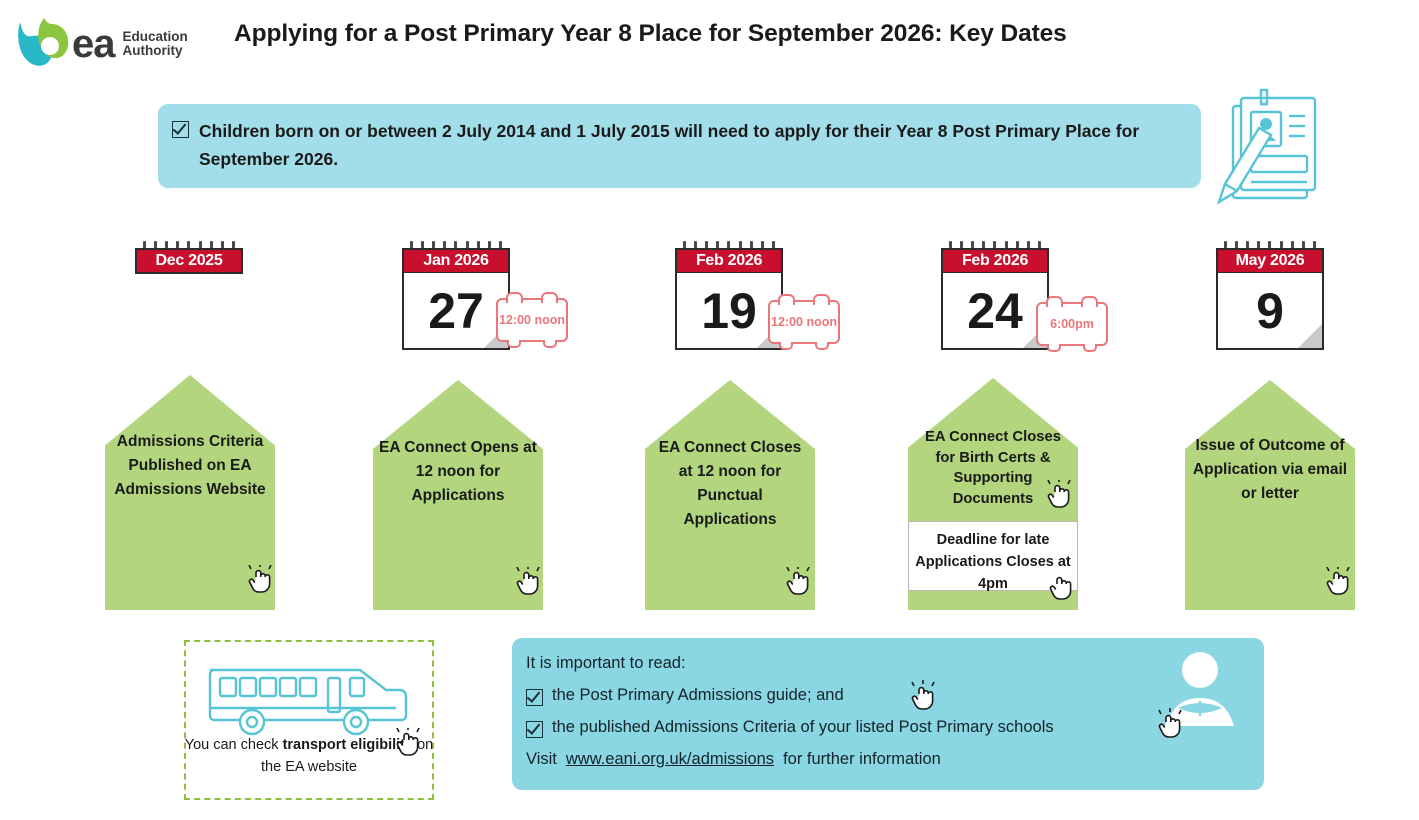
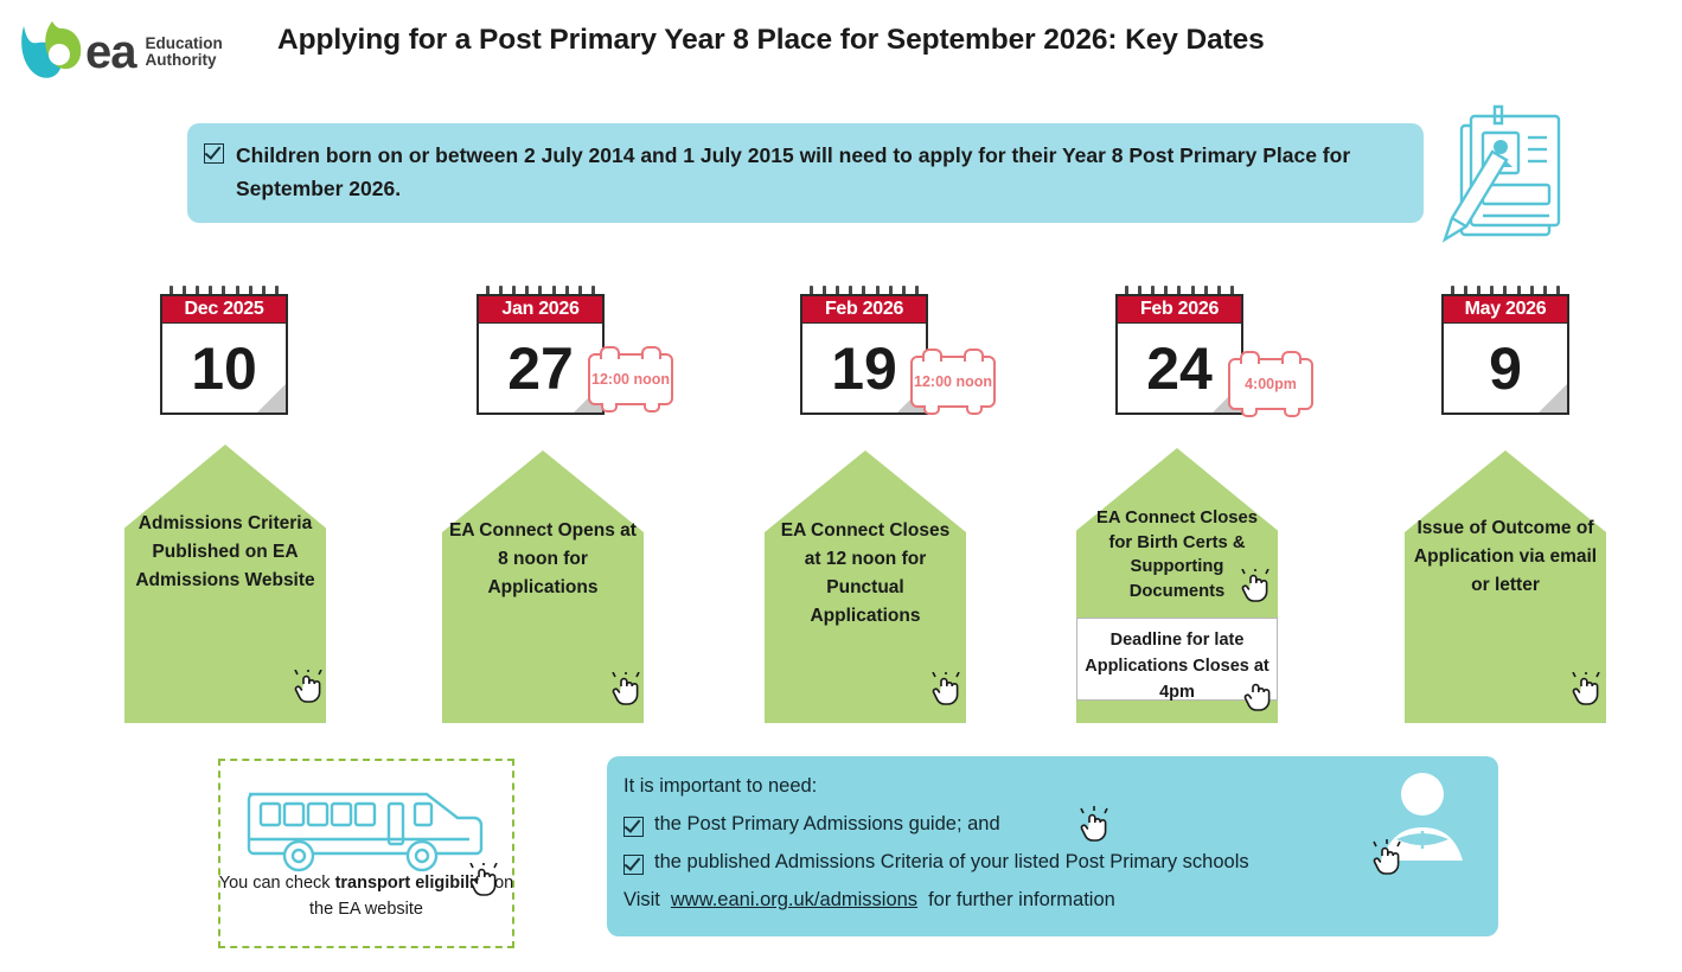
  ea
  Education
  Authority
  Applying for a Post Primary Year 8 Place for September 2026: Key Dates
  Children born on or between 2 July 2014 and 1 July 2015 will need to apply for their Year 8 Post Primary Place for September 2026.
  Dec 2025
+ 10
  Admissions Criteria Published on EA Admissions Website
  Jan 2026
  27
  12:00 noon
- EA Connect Opens at 12 noon for Applications
+ EA Connect Opens at 8 noon for Applications
  Feb 2026
  19
  12:00 noon
  EA Connect Closes at 12 noon for Punctual Applications
  Feb 2026
  24
- 6:00pm
+ 4:00pm
  EA Connect Closes for Birth Certs & Supporting Documents
  Deadline for late Applications Closes at 4pm
  May 2026
  9
  Issue of Outcome of Application via email or letter
  You can check transport eligibil on the EA website
- It is important to read:
+ It is important to need:
  the Post Primary Admissions guide; and
  the published Admissions Criteria of your listed Post Primary schools
  Visit
  www.eani.org.uk/admissions
  for further information
